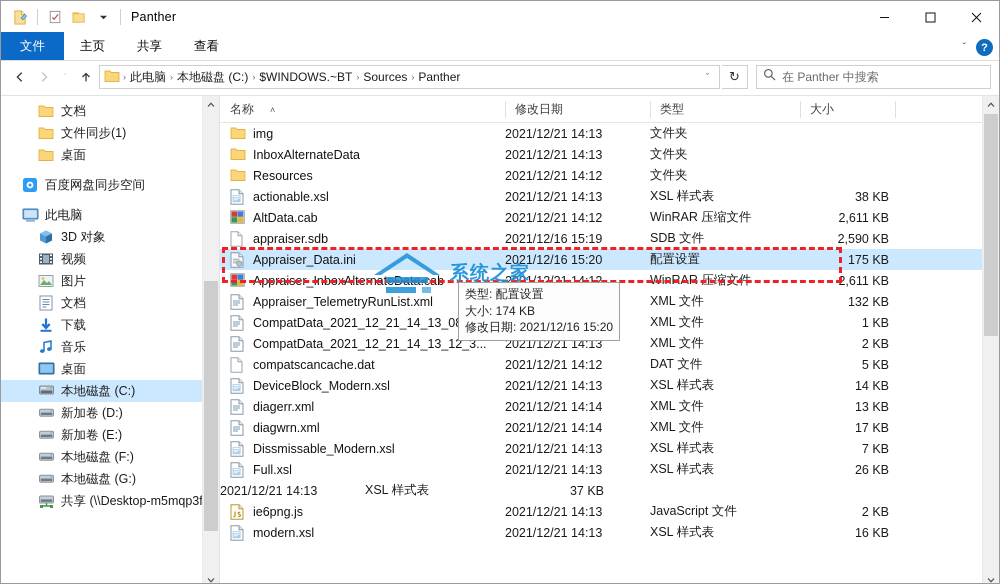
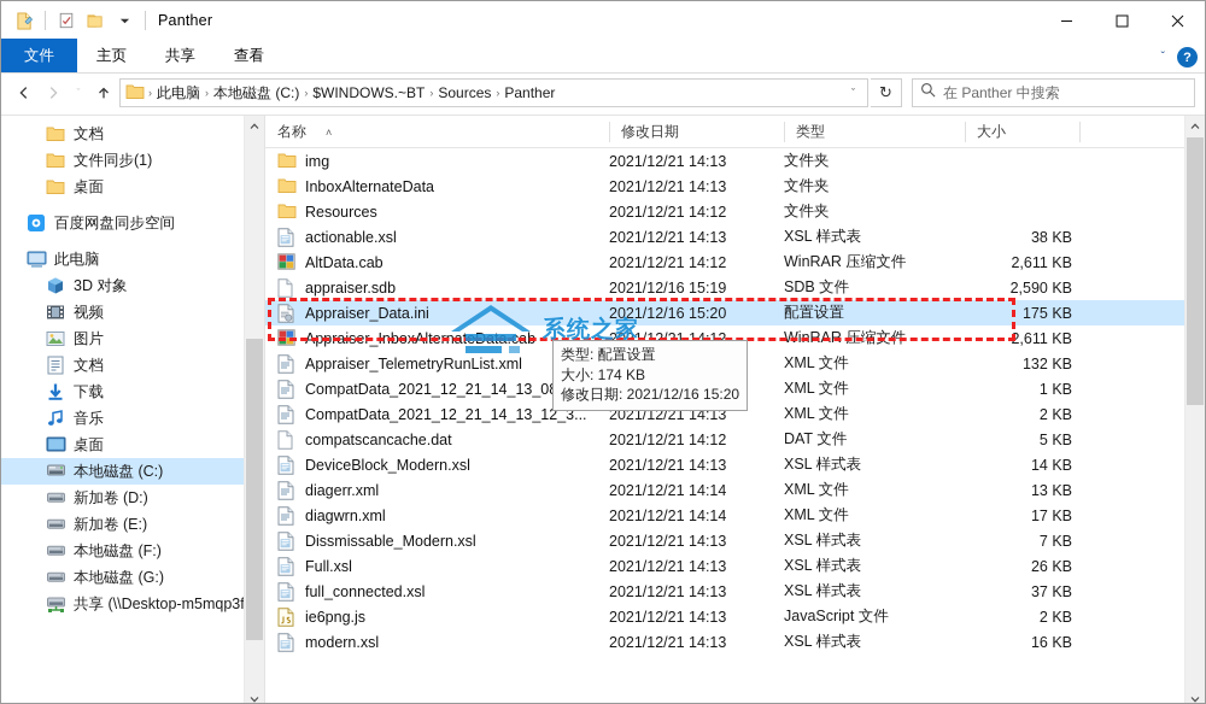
  Panther
  文件
  主页
  共享
  查看
  ˇ
  ?
  ˇ
  ›
  此电脑
  ›
  本地磁盘 (C:)
  ›
  $WINDOWS.~BT
  ›
  Sources
  ›
  Panther
  ˇ
  ↻
  在 Panther 中搜索
  文档
  文件同步(1)
  桌面
  百度网盘同步空间
  此电脑
  3D 对象
  视频
  图片
  文档
  下载
  音乐
  桌面
  本地磁盘 (C:)
  新加卷 (D:)
  新加卷 (E:)
  本地磁盘 (F:)
  本地磁盘 (G:)
  共享 (\\Desktop-m5mqp3f
  名称
  ˄
  修改日期
  类型
  大小
  img
  2021/12/21 14:13
  文件夹
  InboxAlternateData
  2021/12/21 14:13
  文件夹
  Resources
  2021/12/21 14:12
  文件夹
  actionable.xsl
  2021/12/21 14:13
  XSL 样式表
  38 KB
  AltData.cab
  2021/12/21 14:12
  WinRAR 压缩文件
  2,611 KB
  appraiser.sdb
  2021/12/16 15:19
  SDB 文件
  2,590 KB
  Appraiser_Data.ini
  2021/12/16 15:20
  配置设置
  175 KB
  Appraiser_InboxAlternateData.cab
  2021/12/21 14:12
  WinRAR 压缩文件
  2,611 KB
  Appraiser_TelemetryRunList.xml
  XML 文件
  132 KB
  CompatData_2021_12_21_14_13_0
  XML 文件
  1 KB
  CompatData_2021_12_21_14_13_12_3...
  2021/12/21 14:13
  XML 文件
  2 KB
  compatscancache.dat
  2021/12/21 14:12
  DAT 文件
  5 KB
  DeviceBlock_Modern.xsl
  2021/12/21 14:13
  XSL 样式表
  14 KB
  diagerr.xml
  2021/12/21 14:14
  XML 文件
  13 KB
  diagwrn.xml
  2021/12/21 14:14
  XML 文件
  17 KB
  Dissmissable_Modern.xsl
  2021/12/21 14:13
  XSL 样式表
  7 KB
  Full.xsl
  2021/12/21 14:13
  XSL 样式表
  26 KB
+ full_connected.xsl
  2021/12/21 14:13
  XSL 样式表
  37 KB
  ie6png.js
  2021/12/21 14:13
  JavaScript 文件
  2 KB
  modern.xsl
  2021/12/21 14:13
  XSL 样式表
  16 KB
  系统之家
  类型: 配置设置
  大小: 174 KB
  修改日期: 2021/12/16 15:20
